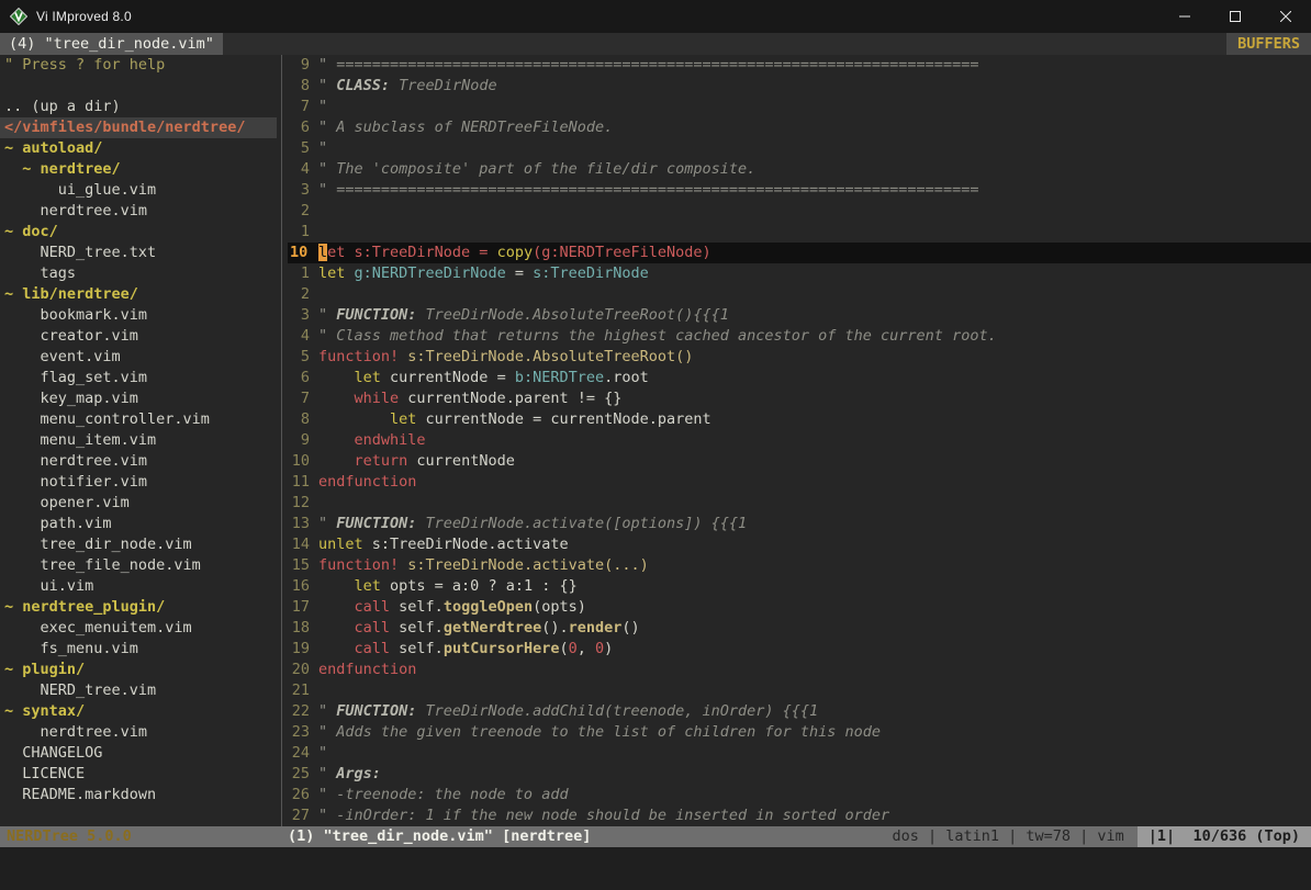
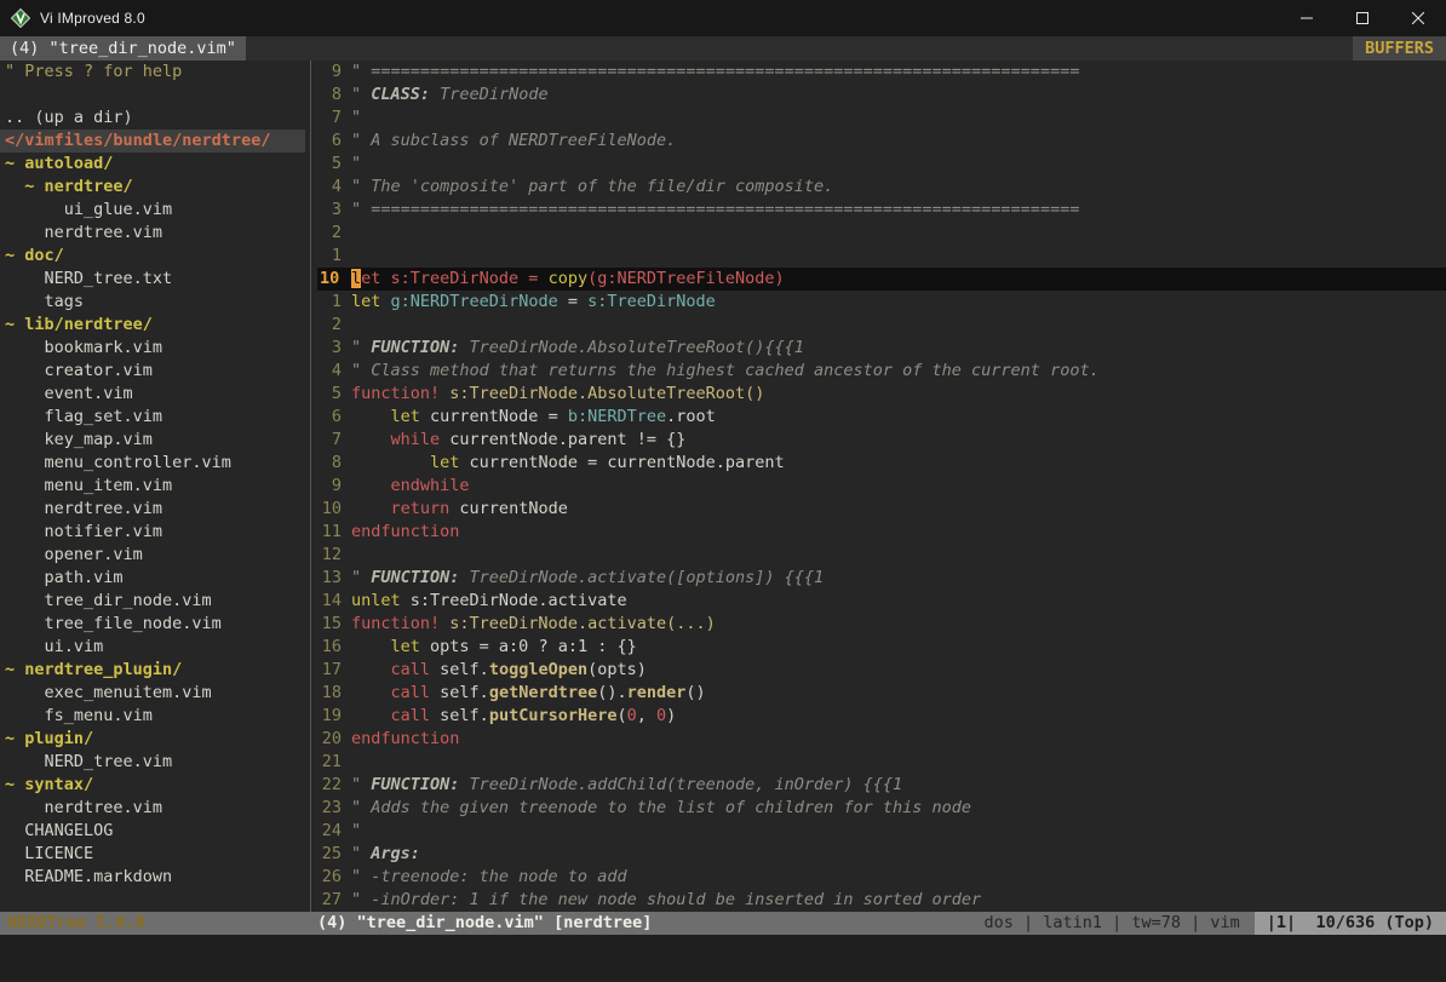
  Vi IMproved 8.0
  (4) "tree_dir_node.vim"
  BUFFERS
  " Press ? for help
  .. (up a dir)
  </vimfiles/bundle/nerdtree/
  ~ autoload/
  ~ nerdtree/
  ui_glue.vim
  nerdtree.vim
  ~ doc/
  NERD_tree.txt
  tags
  ~ lib/nerdtree/
  bookmark.vim
  creator.vim
  event.vim
  flag_set.vim
  key_map.vim
  menu_controller.vim
  menu_item.vim
  nerdtree.vim
  notifier.vim
  opener.vim
  path.vim
  tree_dir_node.vim
  tree_file_node.vim
  ui.vim
  ~ nerdtree_plugin/
  exec_menuitem.vim
  fs_menu.vim
  ~ plugin/
  NERD_tree.vim
  ~ syntax/
  nerdtree.vim
  CHANGELOG
  LICENCE
  README.markdown
  9
  " ========================================================================
  8
  " CLASS: TreeDirNode
  7
  "
  6
  " A subclass of NERDTreeFileNode.
  5
  "
  4
  " The 'composite' part of the file/dir composite.
  3
  " ========================================================================
  2
  1
  10
  let s:TreeDirNode = copy(g:NERDTreeFileNode)
  1
  let g:NERDTreeDirNode = s:TreeDirNode
  2
  3
  " FUNCTION: TreeDirNode.AbsoluteTreeRoot(){{{1
  4
  " Class method that returns the highest cached ancestor of the current root.
  5
  function! s:TreeDirNode.AbsoluteTreeRoot()
  6
  let currentNode = b:NERDTree.root
  7
  while currentNode.parent != {}
  8
  let currentNode = currentNode.parent
  9
  endwhile
  10
  return currentNode
  11
  endfunction
  12
  13
  " FUNCTION: TreeDirNode.activate([options]) {{{1
  14
  unlet s:TreeDirNode.activate
  15
  function! s:TreeDirNode.activate(...)
  16
  let opts = a:0 ? a:1 : {}
  17
  call self.toggleOpen(opts)
  18
  call self.getNerdtree().render()
  19
  call self.putCursorHere(0, 0)
  20
  endfunction
  21
  22
  " FUNCTION: TreeDirNode.addChild(treenode, inOrder) {{{1
  23
  " Adds the given treenode to the list of children for this node
  24
  "
  25
  " Args:
  26
  " -treenode: the node to add
  27
  " -inOrder: 1 if the new node should be inserted in sorted order
  NERDTree 5.0.0
- (1) "tree_dir_node.vim" [nerdtree]
+ (4) "tree_dir_node.vim" [nerdtree]
  dos | latin1 | tw=78 | vim
  |1| 10/636 (Top)
